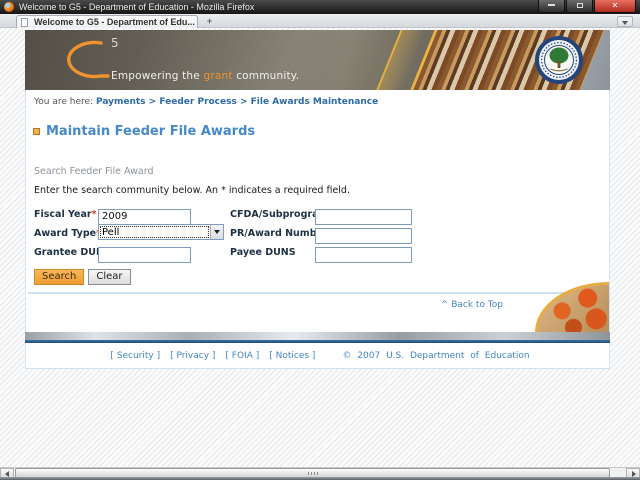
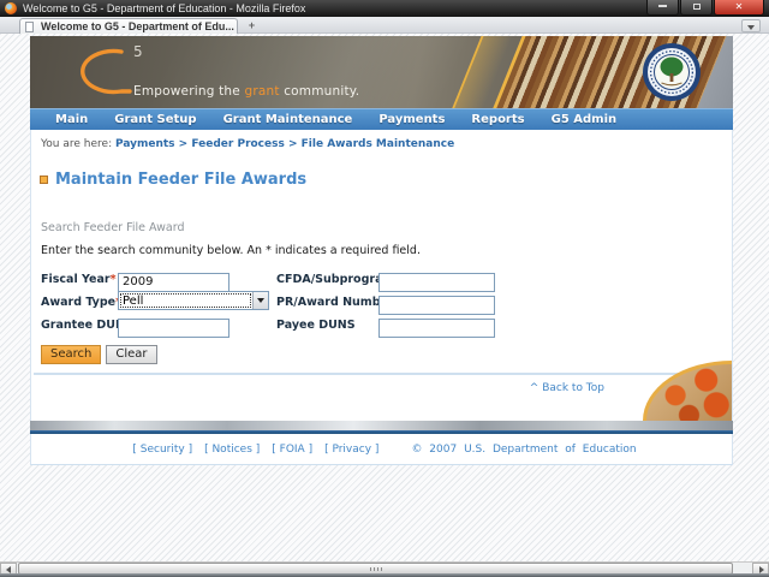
  Welcome to G5 - Department of Education - Mozilla Firefox
  ✕
  Welcome to G5 - Department of Edu...
  +
  5
  Empowering the grant community.
+ Main
+ Grant Setup
+ Grant Maintenance
+ Payments
+ Reports
+ G5 Admin
  You are here: Payments > Feeder Process > File Awards Maintenance
  Maintain Feeder File Awards
  Search Feeder File Award
  Enter the search community below. An * indicates a required field.
  Fiscal Year*
  2009
  CFDA/Subprogr
  Award Type
  Pell
  PR/Award Numb
  Grantee DU
  Payee DUNS
  Search
  Clear
  ^ Back to Top
  [ Security ]
- [ Privacy ]
+ [ Notices ]
  [ FOIA ]
- [ Notices ]
+ [ Privacy ]
  © 2007 U.S. Department of Education
